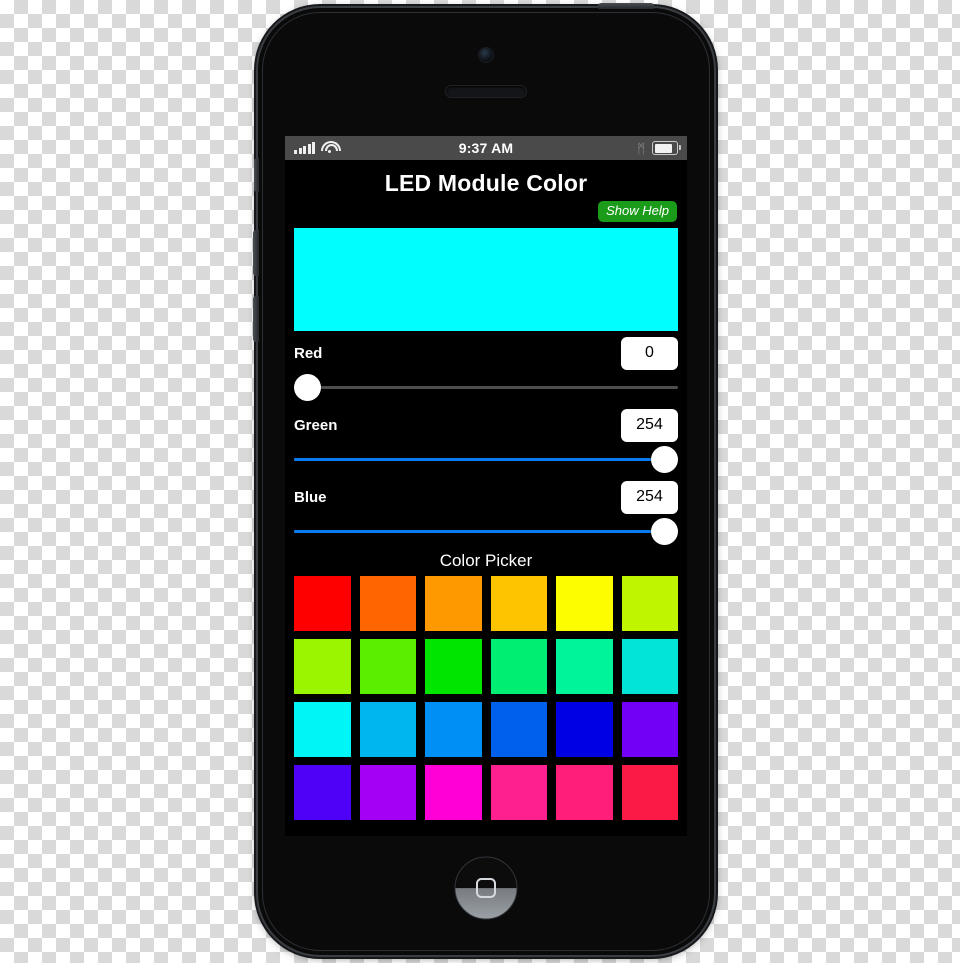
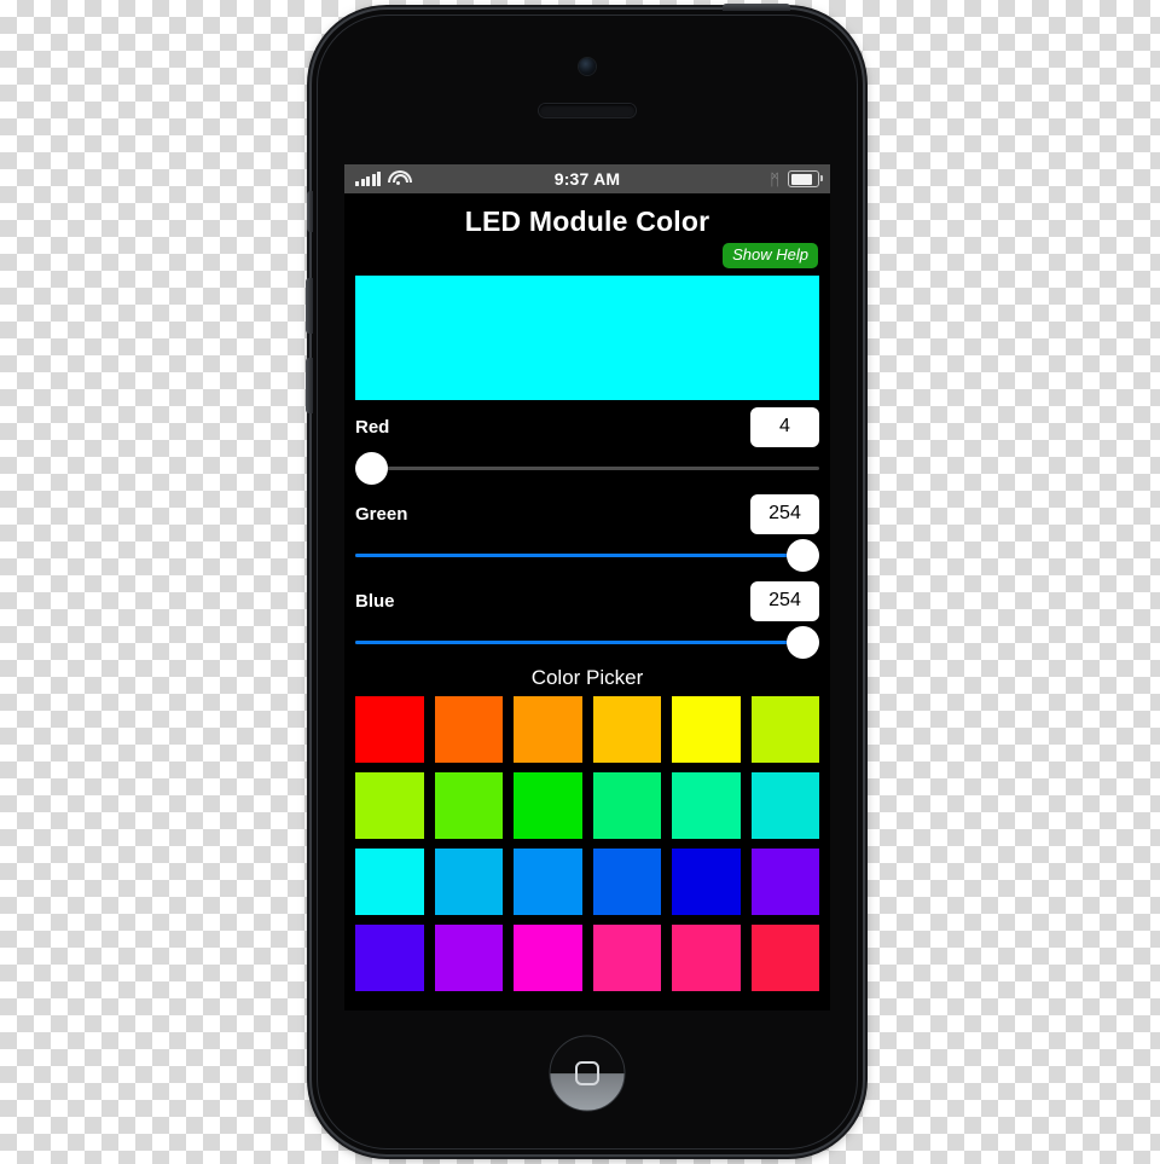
  9:37 AM
  ᛗ
  LED Module Color
  Show Help
  Red
- 0
+ 4
  Green
  254
  Blue
  254
  Color Picker
